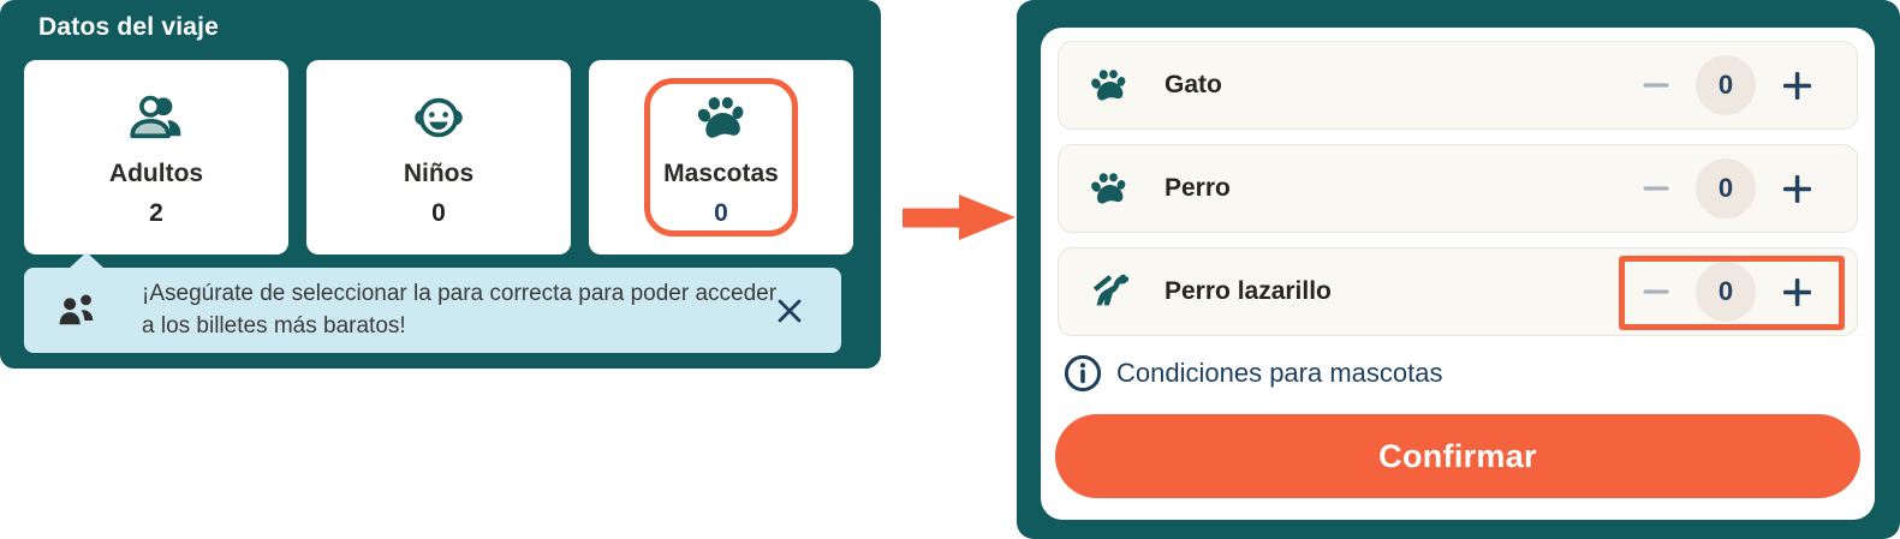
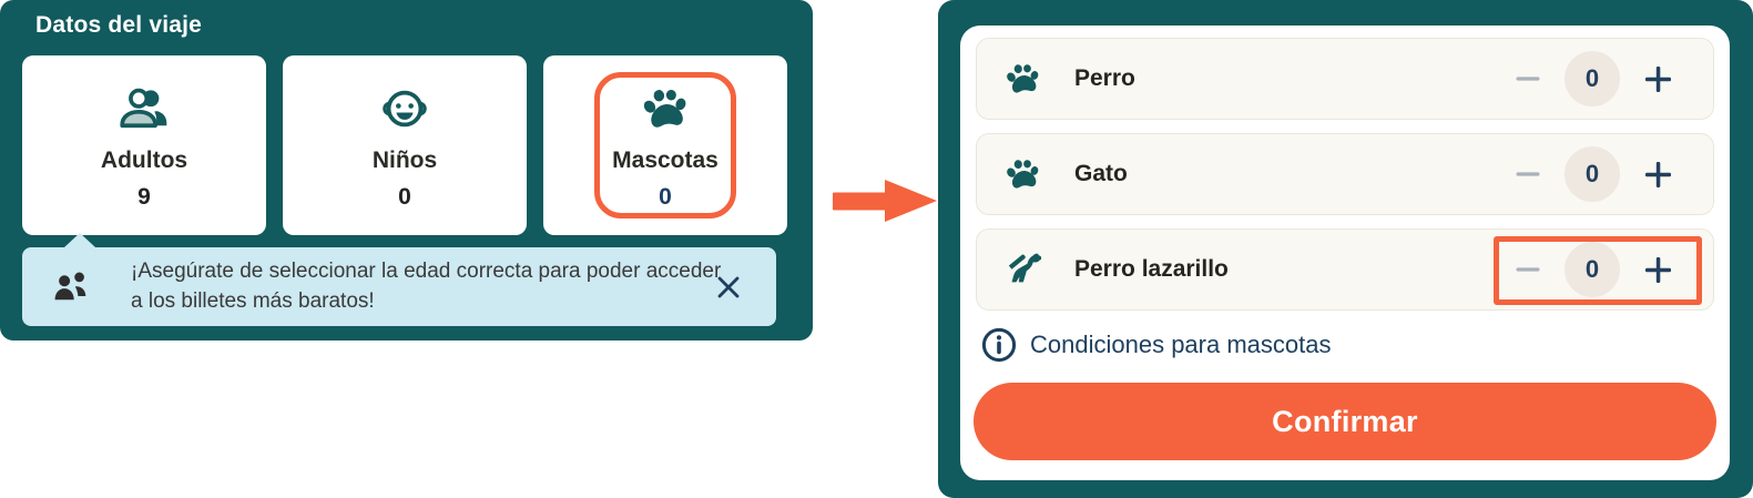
  Datos del viaje
  Adultos
- 2
+ 9
  Niños
  0
  Mascotas
  0
- ¡Asegúrate de seleccionar la para correcta para poder acceder a los billetes más baratos!
+ ¡Asegúrate de seleccionar la edad correcta para poder acceder a los billetes más baratos!
- Gato
+ Perro
  0
- Perro
+ Gato
  0
  Perro lazarillo
  0
  Condiciones para mascotas
  Confirmar
